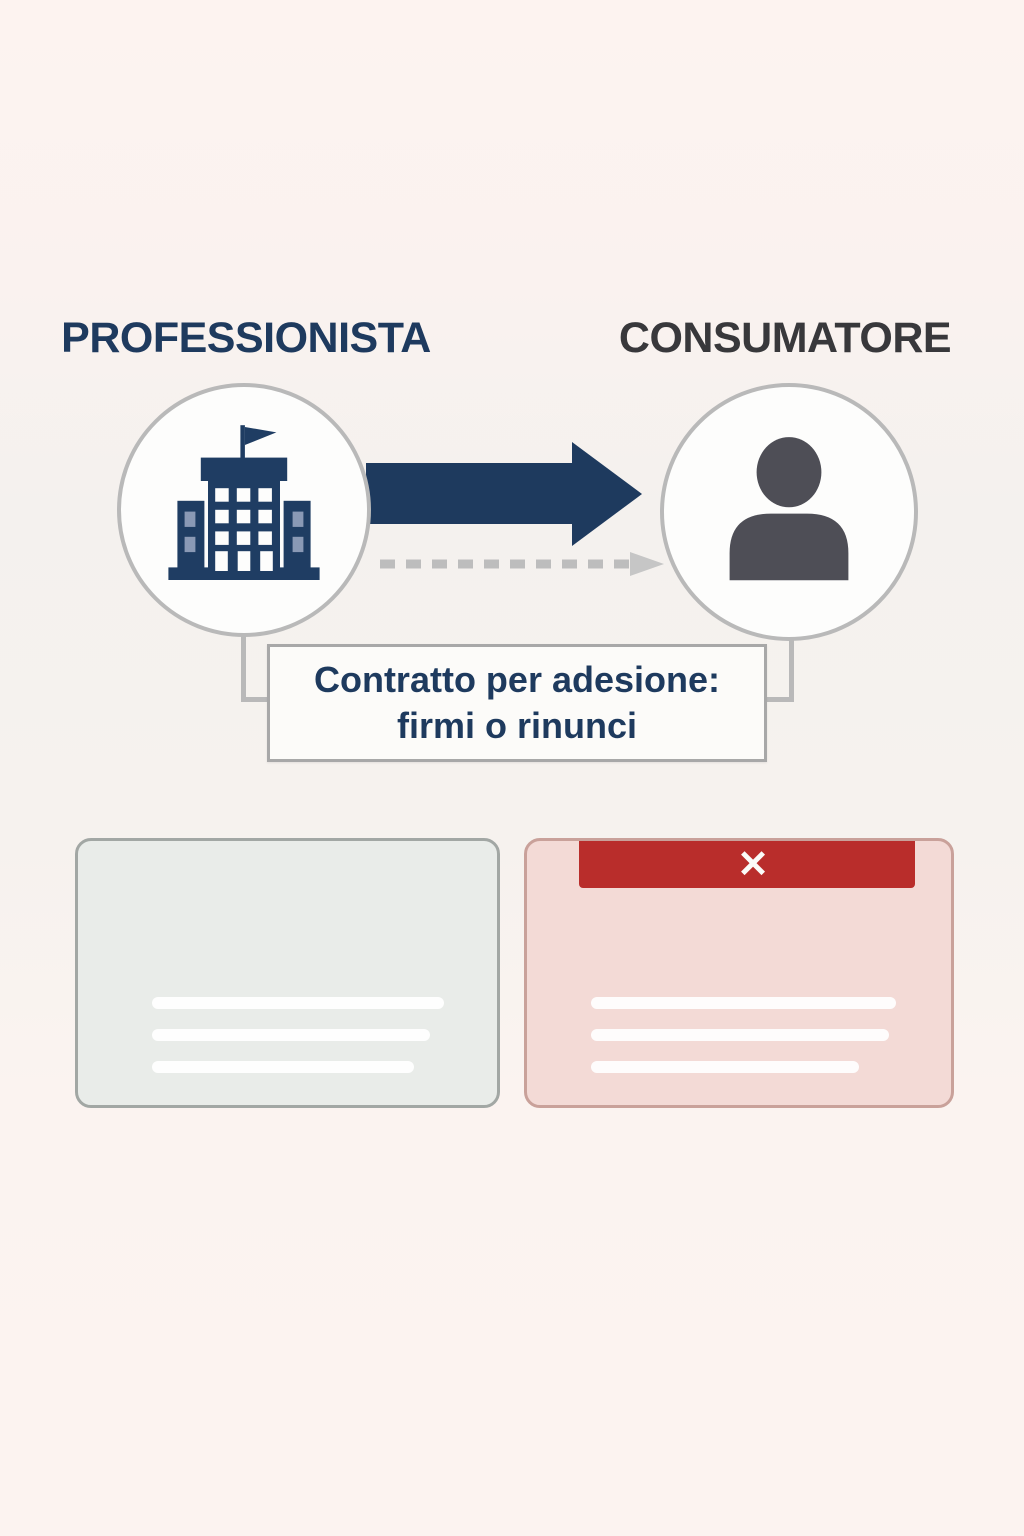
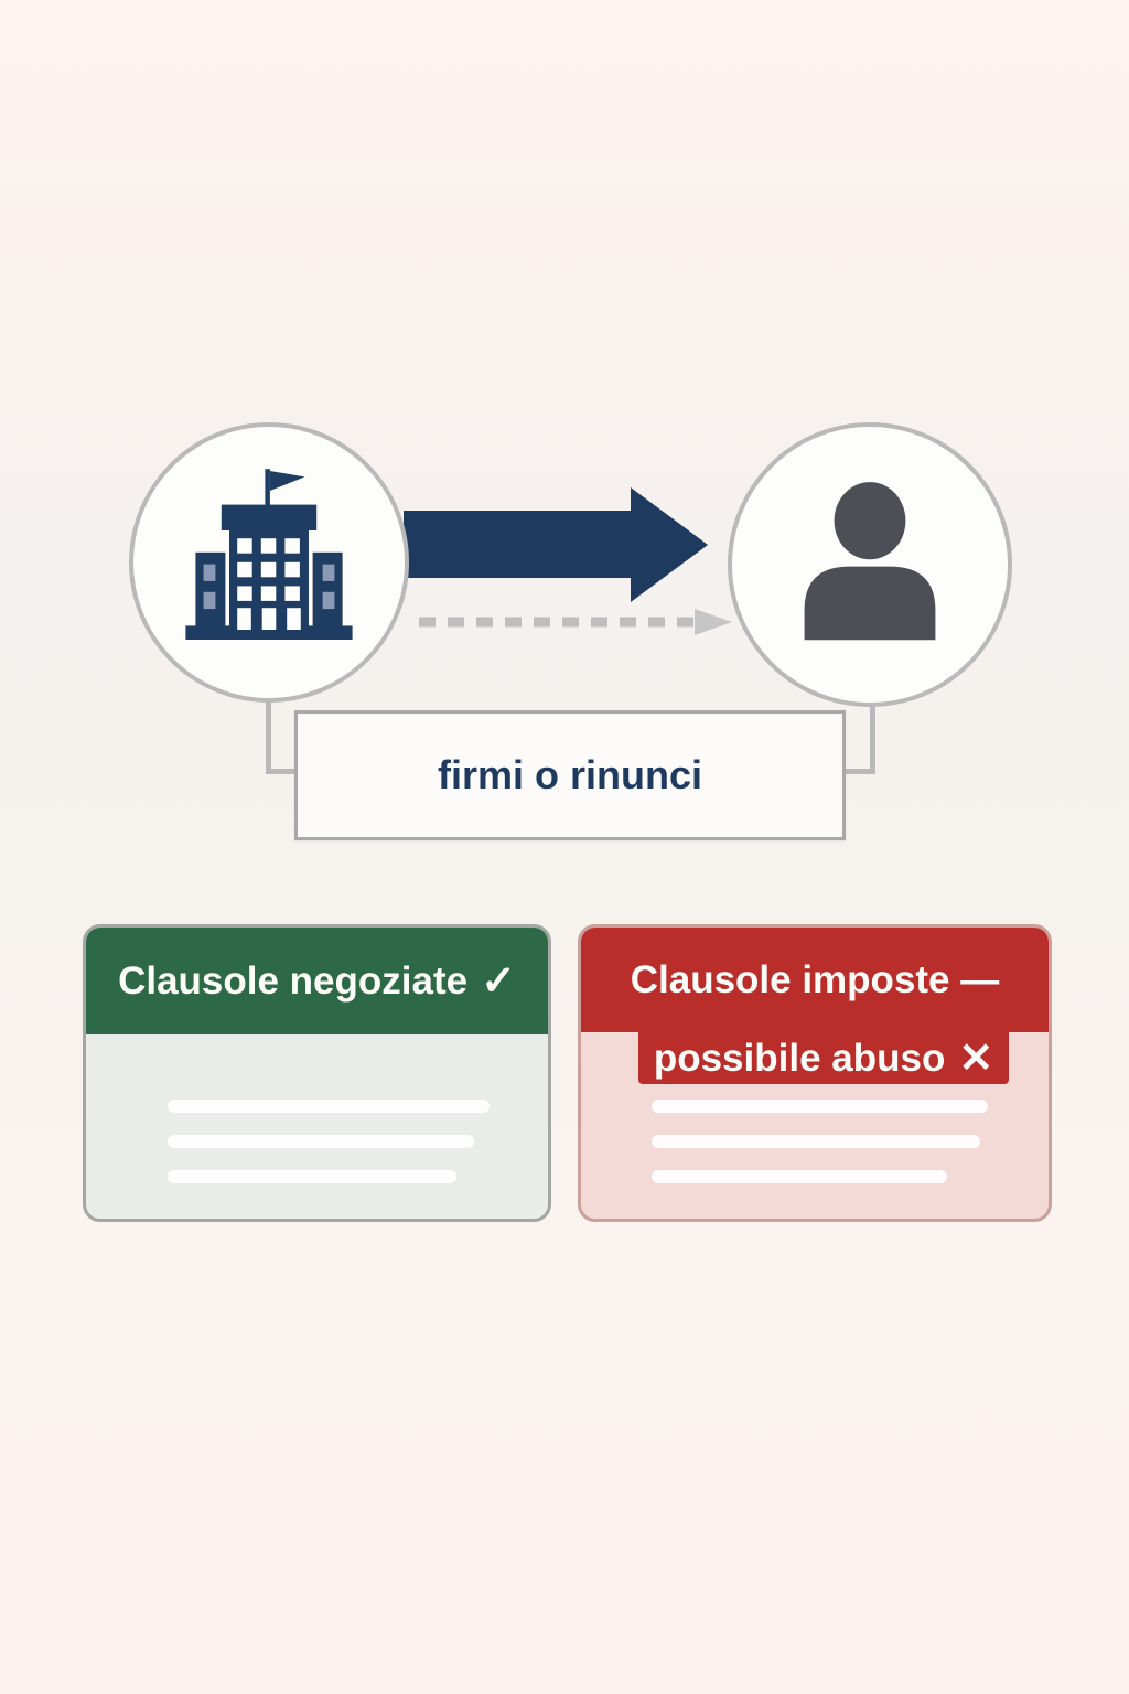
- PROFESSIONISTA
- CONSUMATORE
- Contratto per adesione:
  firmi o rinunci
+ Clausole negoziate
+ ✓
+ Clausole imposte —
+ possibile abuso
  ✕
